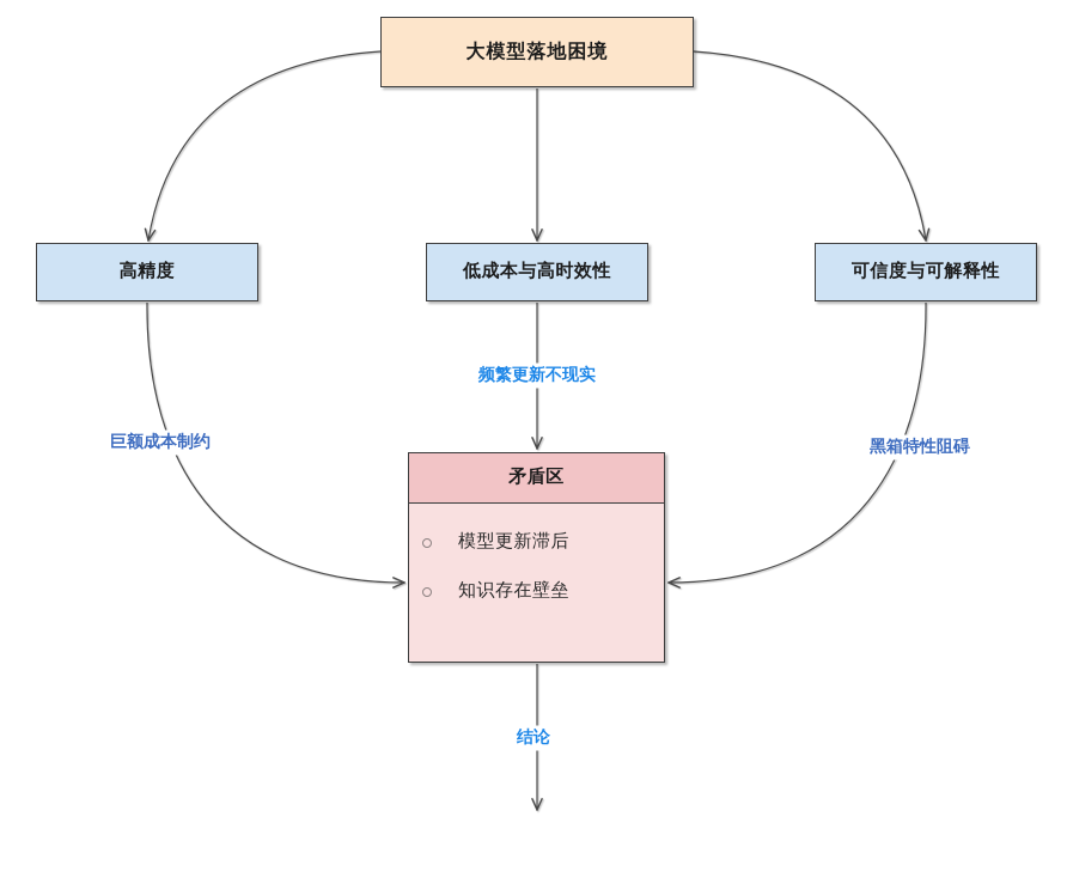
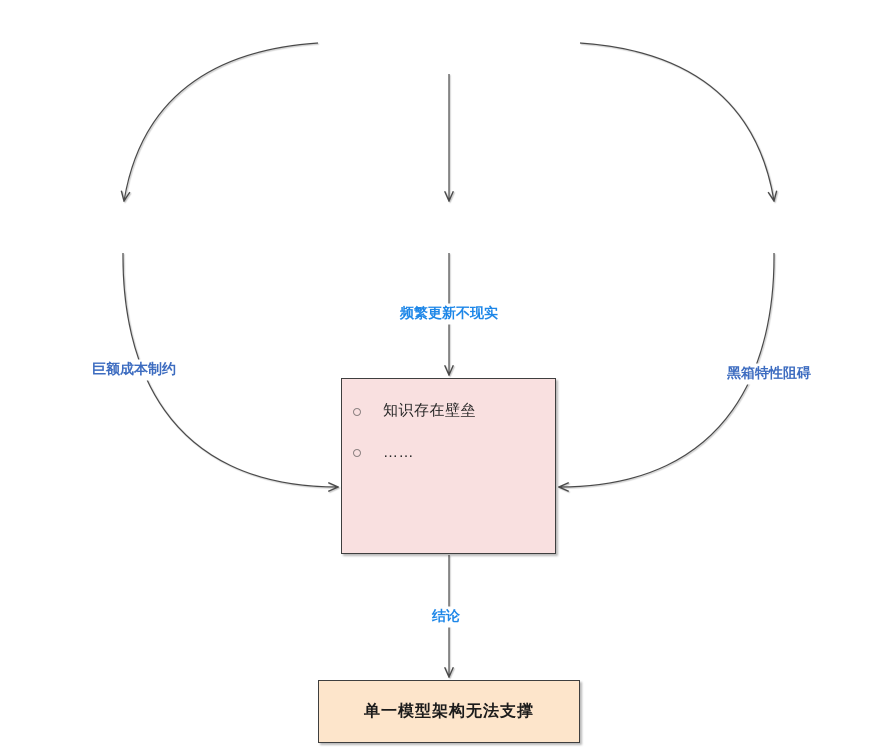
- 大模型落地困境
- 高精度
- 低成本与高时效性
- 可信度与可解释性
- 矛盾区
- 模型更新滞后
  知识存在壁垒
+ ……
+ 单一模型架构无法支撑
  巨额成本制约
  频繁更新不现实
  黑箱特性阻碍
  结论
